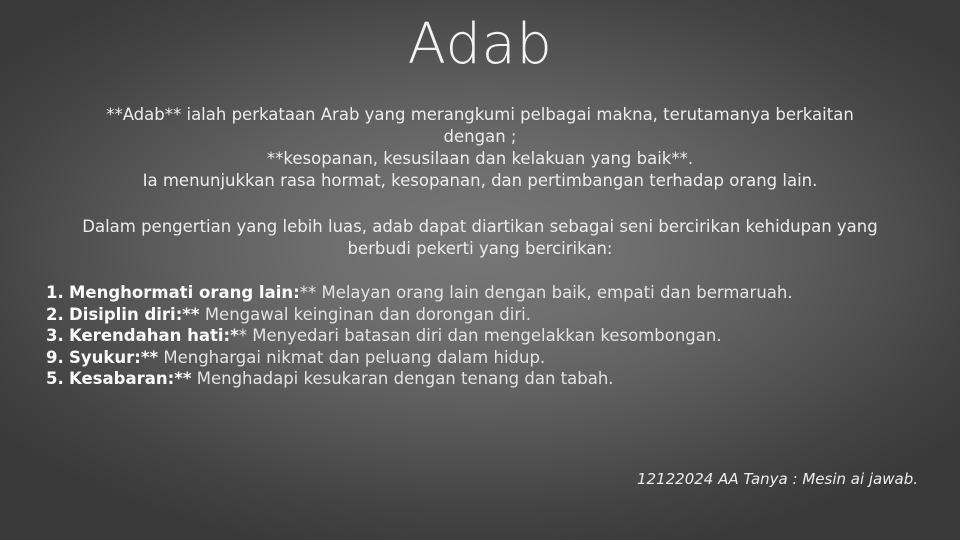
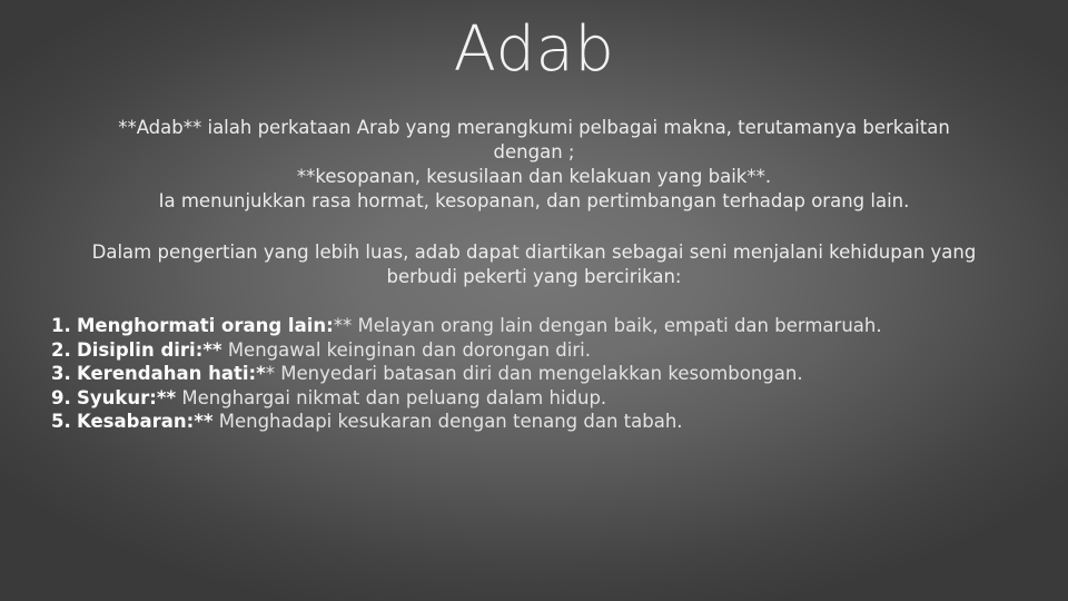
  Adab
  **Adab** ialah perkataan Arab yang merangkumi pelbagai makna, terutamanya berkaitan
  dengan ;
  **kesopanan, kesusilaan dan kelakuan yang baik**.
  Ia menunjukkan rasa hormat, kesopanan, dan pertimbangan terhadap orang lain.
- Dalam pengertian yang lebih luas, adab dapat diartikan sebagai seni bercirikan kehidupan yang
+ Dalam pengertian yang lebih luas, adab dapat diartikan sebagai seni menjalani kehidupan yang
  berbudi pekerti yang bercirikan:
  1. Menghormati orang lain:** Melayan orang lain dengan baik, empati dan bermaruah.
  2. Disiplin diri:** Mengawal keinginan dan dorongan diri.
  3. Kerendahan hati:** Menyedari batasan diri dan mengelakkan kesombongan.
  9. Syukur:** Menghargai nikmat dan peluang dalam hidup.
  5. Kesabaran:** Menghadapi kesukaran dengan tenang dan tabah.
- 12122024 AA Tanya : Mesin ai jawab.
